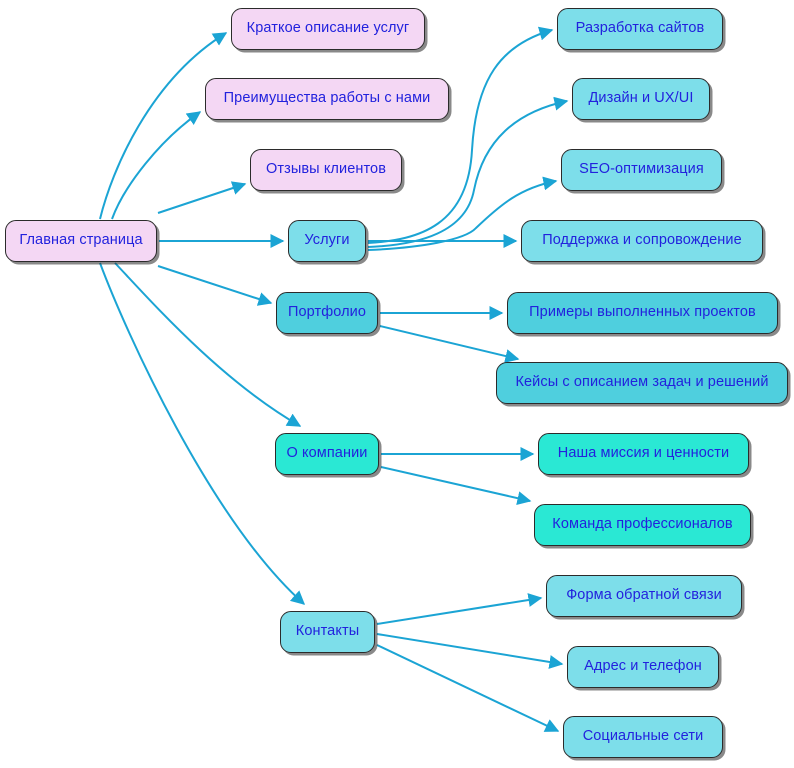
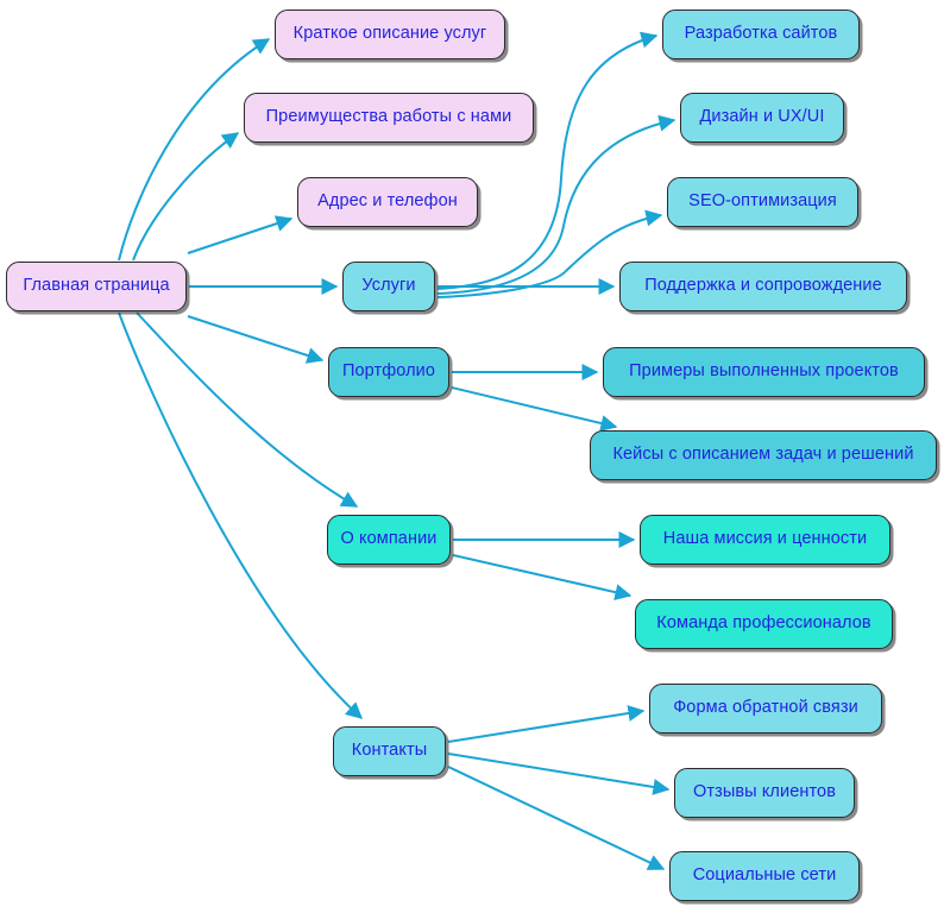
  Главная страница
  Краткое описание услуг
  Преимущества работы с нами
- Отзывы клиентов
+ Адрес и телефон
  Услуги
  Портфолио
  О компании
  Контакты
  Разработка сайтов
  Дизайн и UX/UI
  SEO-оптимизация
  Поддержка и сопровождение
  Примеры выполненных проектов
  Кейсы с описанием задач и решений
  Наша миссия и ценности
  Команда профессионалов
  Форма обратной связи
- Адрес и телефон
+ Отзывы клиентов
  Социальные сети
